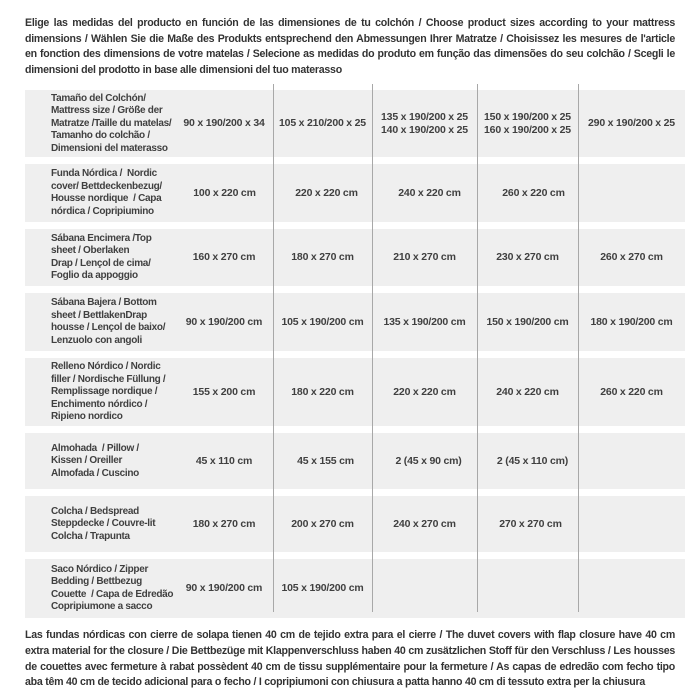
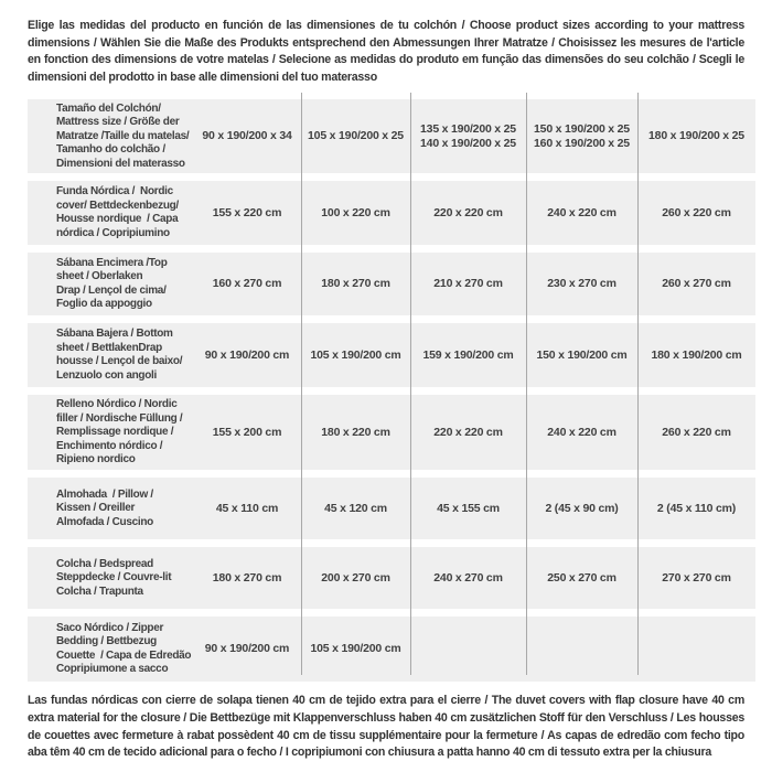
  Elige las medidas del producto en función de las dimensiones de tu colchón / Choose product sizes according to your mattress dimensions / Wählen Sie die Maße des Produkts entsprechend den Abmessungen Ihrer Matratze / Choisissez les mesures de l'article en fonction des dimensions de votre matelas / Selecione as medidas do produto em função das dimensões do seu colchão / Scegli le dimensioni del prodotto in base alle dimensioni del tuo materasso
  Tamaño del Colchón/
  Mattress size / Größe der
  Matratze /Taille du matelas/
  Tamanho do colchão /
  Dimensioni del materasso
  90 x 190/200 x 34
- 105 x 210/200 x 25
+ 105 x 190/200 x 25
  135 x 190/200 x 25
  140 x 190/200 x 25
  150 x 190/200 x 25
  160 x 190/200 x 25
- 290 x 190/200 x 25
+ 180 x 190/200 x 25
  Funda Nórdica / Nordic
  cover/ Bettdeckenbezug/
  Housse nordique / Capa
  nórdica / Copripiumino
+ 155 x 220 cm
  100 x 220 cm
  220 x 220 cm
  240 x 220 cm
  260 x 220 cm
  Sábana Encimera /Top
  sheet / Oberlaken
  Drap / Lençol de cima/
  Foglio da appoggio
  160 x 270 cm
  180 x 270 cm
  210 x 270 cm
  230 x 270 cm
  260 x 270 cm
  Sábana Bajera / Bottom
  sheet / BettlakenDrap
  housse / Lençol de baixo/
  Lenzuolo con angoli
  90 x 190/200 cm
  105 x 190/200 cm
- 135 x 190/200 cm
+ 159 x 190/200 cm
  150 x 190/200 cm
  180 x 190/200 cm
  Relleno Nórdico / Nordic
  filler / Nordische Füllung /
  Remplissage nordique /
  Enchimento nórdico /
  Ripieno nordico
  155 x 200 cm
  180 x 220 cm
  220 x 220 cm
  240 x 220 cm
  260 x 220 cm
  Almohada / Pillow /
  Kissen / Oreiller
  Almofada / Cuscino
  45 x 110 cm
+ 45 x 120 cm
  45 x 155 cm
  2 (45 x 90 cm)
  2 (45 x 110 cm)
  Colcha / Bedspread
  Steppdecke / Couvre-lit
  Colcha / Trapunta
  180 x 270 cm
  200 x 270 cm
  240 x 270 cm
+ 250 x 270 cm
  270 x 270 cm
  Saco Nórdico / Zipper
  Bedding / Bettbezug
  Couette / Capa de Edredão
  Copripiumone a sacco
  90 x 190/200 cm
  105 x 190/200 cm
  Las fundas nórdicas con cierre de solapa tienen 40 cm de tejido extra para el cierre / The duvet covers with flap closure have 40 cm extra material for the closure / Die Bettbezüge mit Klappenverschluss haben 40 cm zusätzlichen Stoff für den Verschluss / Les housses de couettes avec fermeture à rabat possèdent 40 cm de tissu supplémentaire pour la fermeture / As capas de edredão com fecho tipo aba têm 40 cm de tecido adicional para o fecho / I copripiumoni con chiusura a patta hanno 40 cm di tessuto extra per la chiusura
